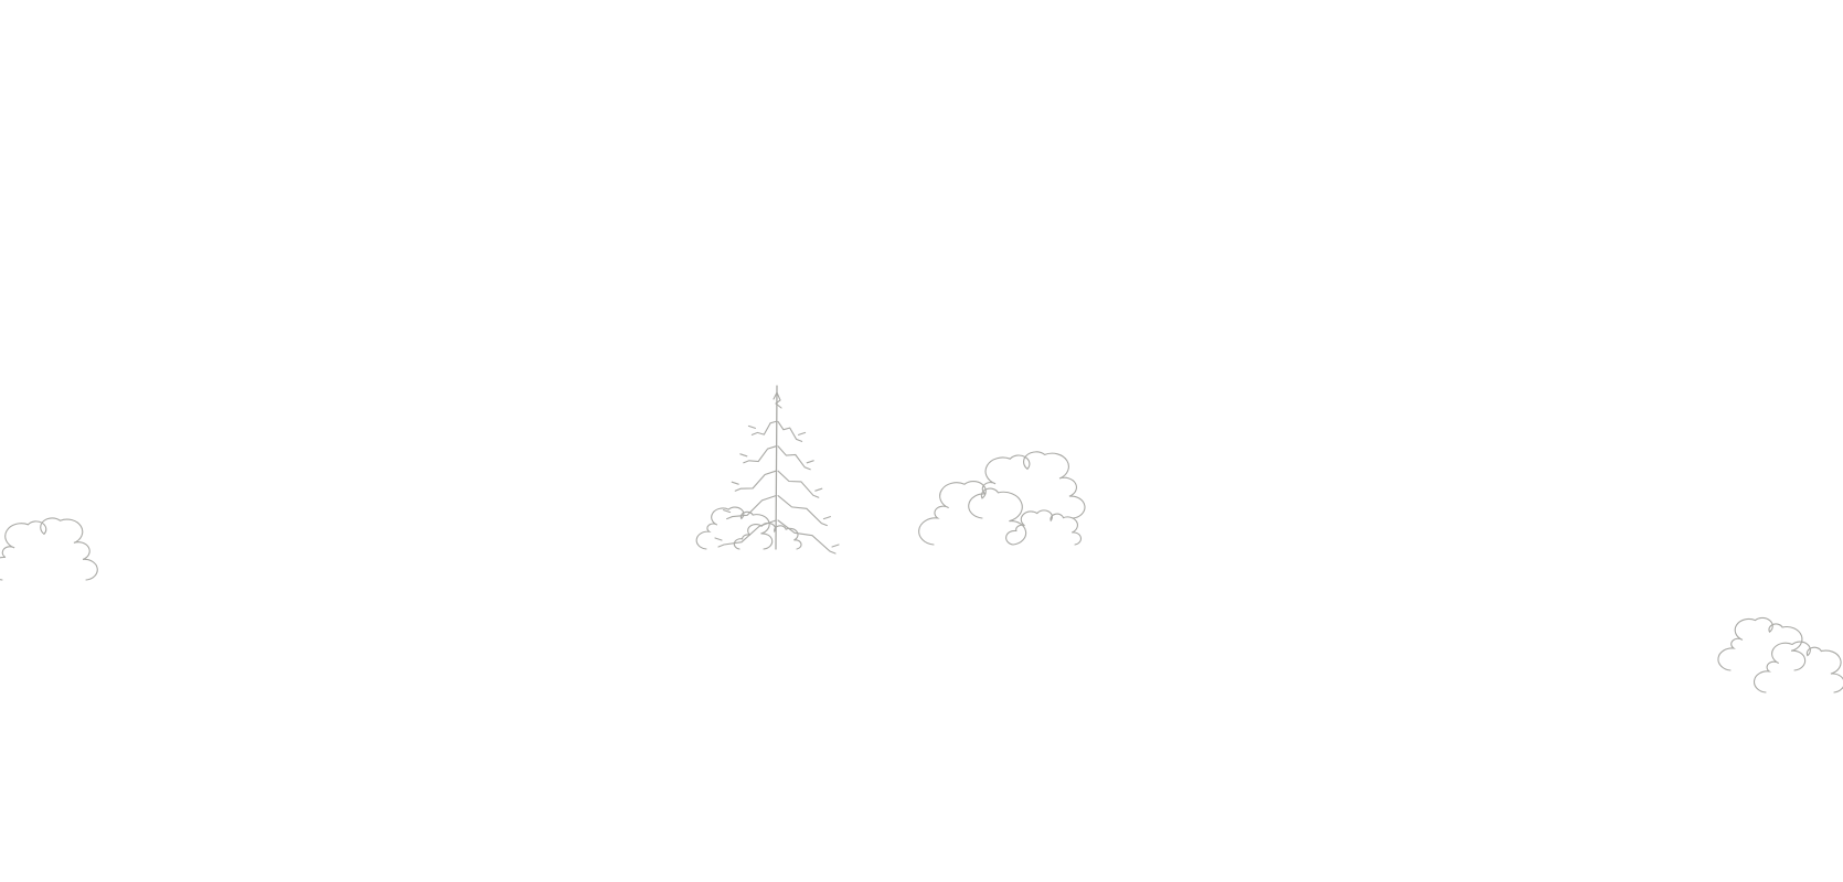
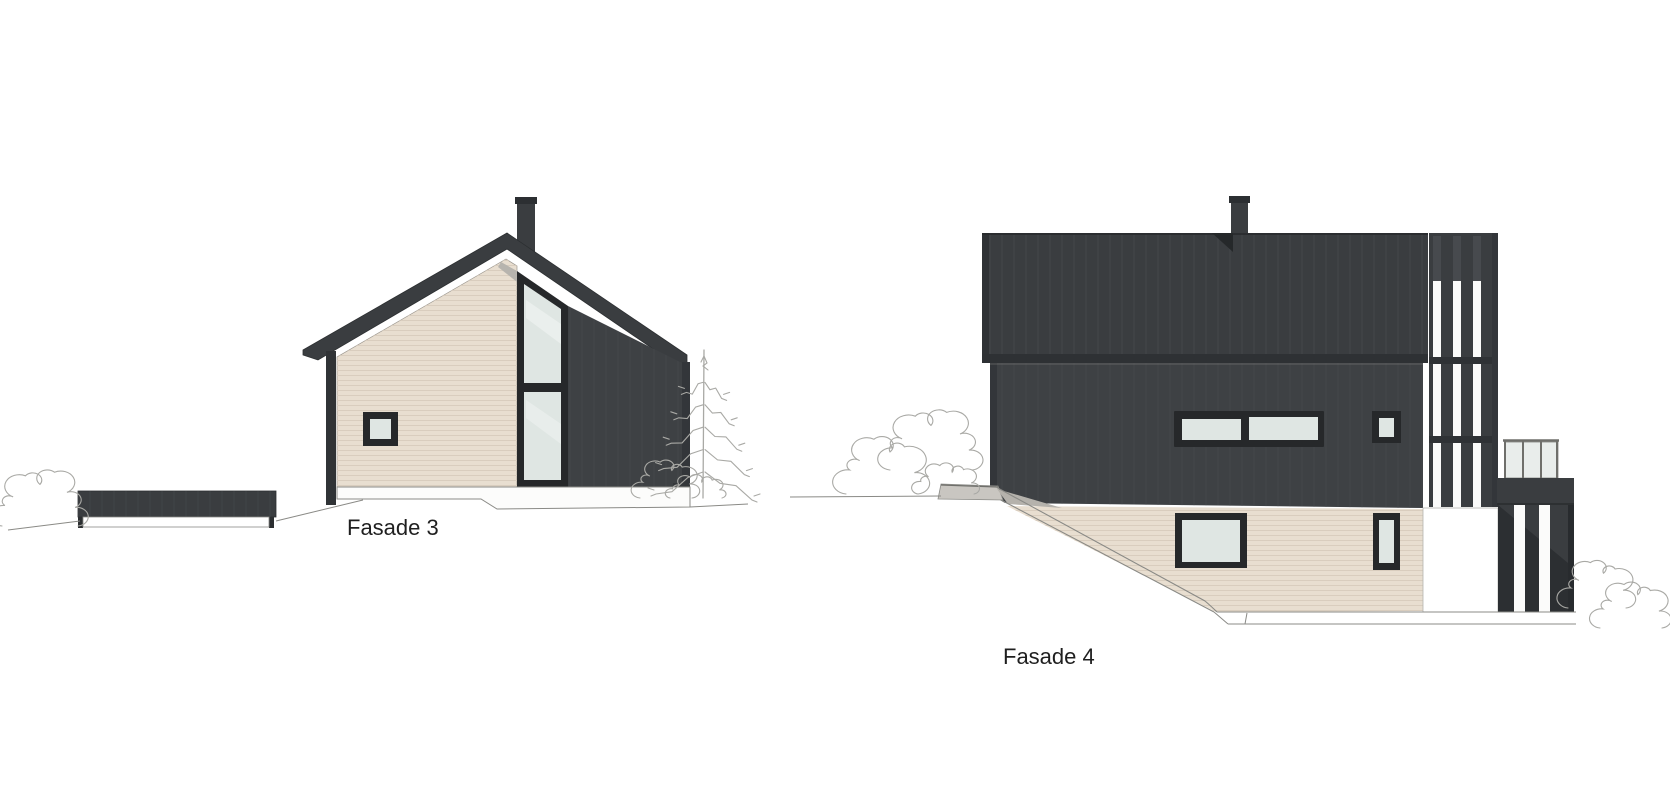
+ Fasade 3
+ Fasade 4
